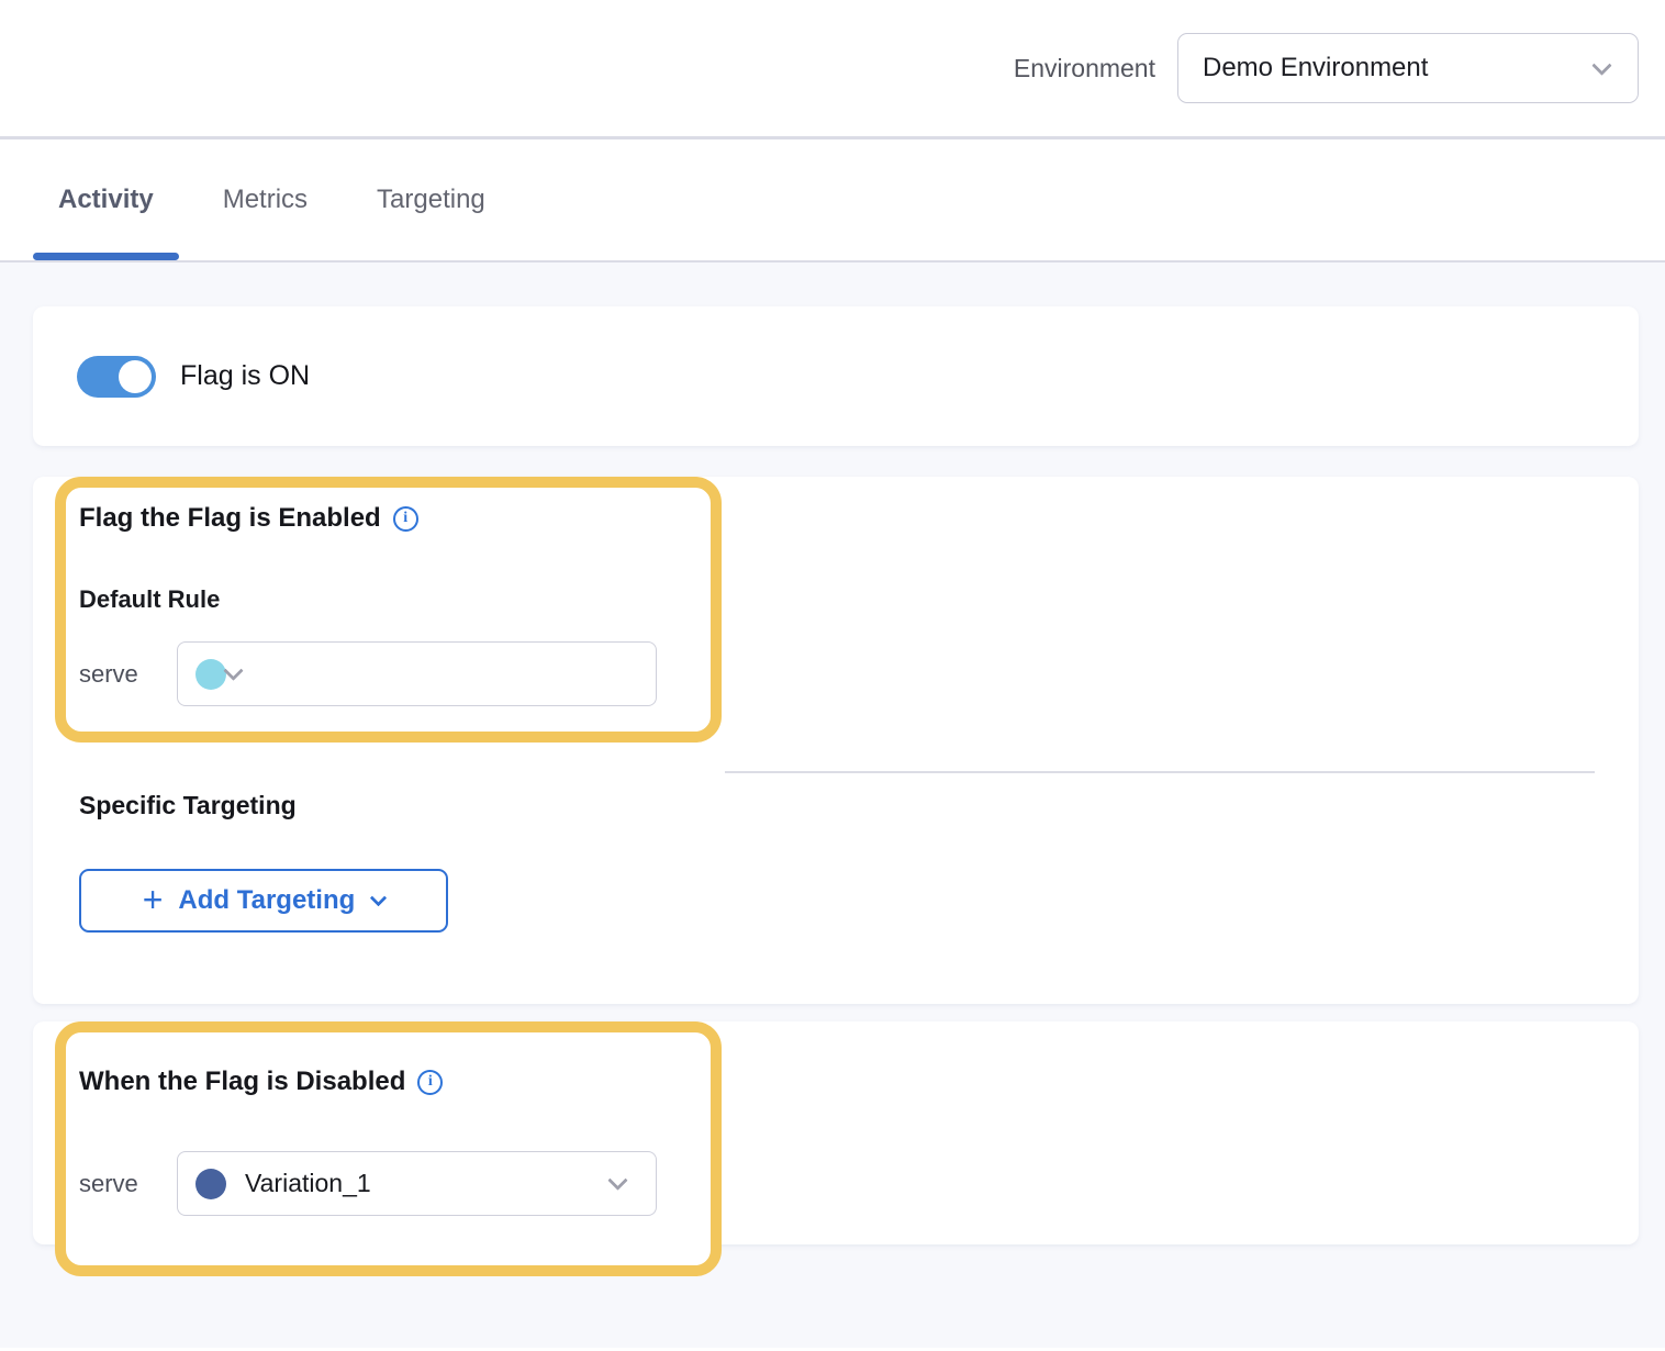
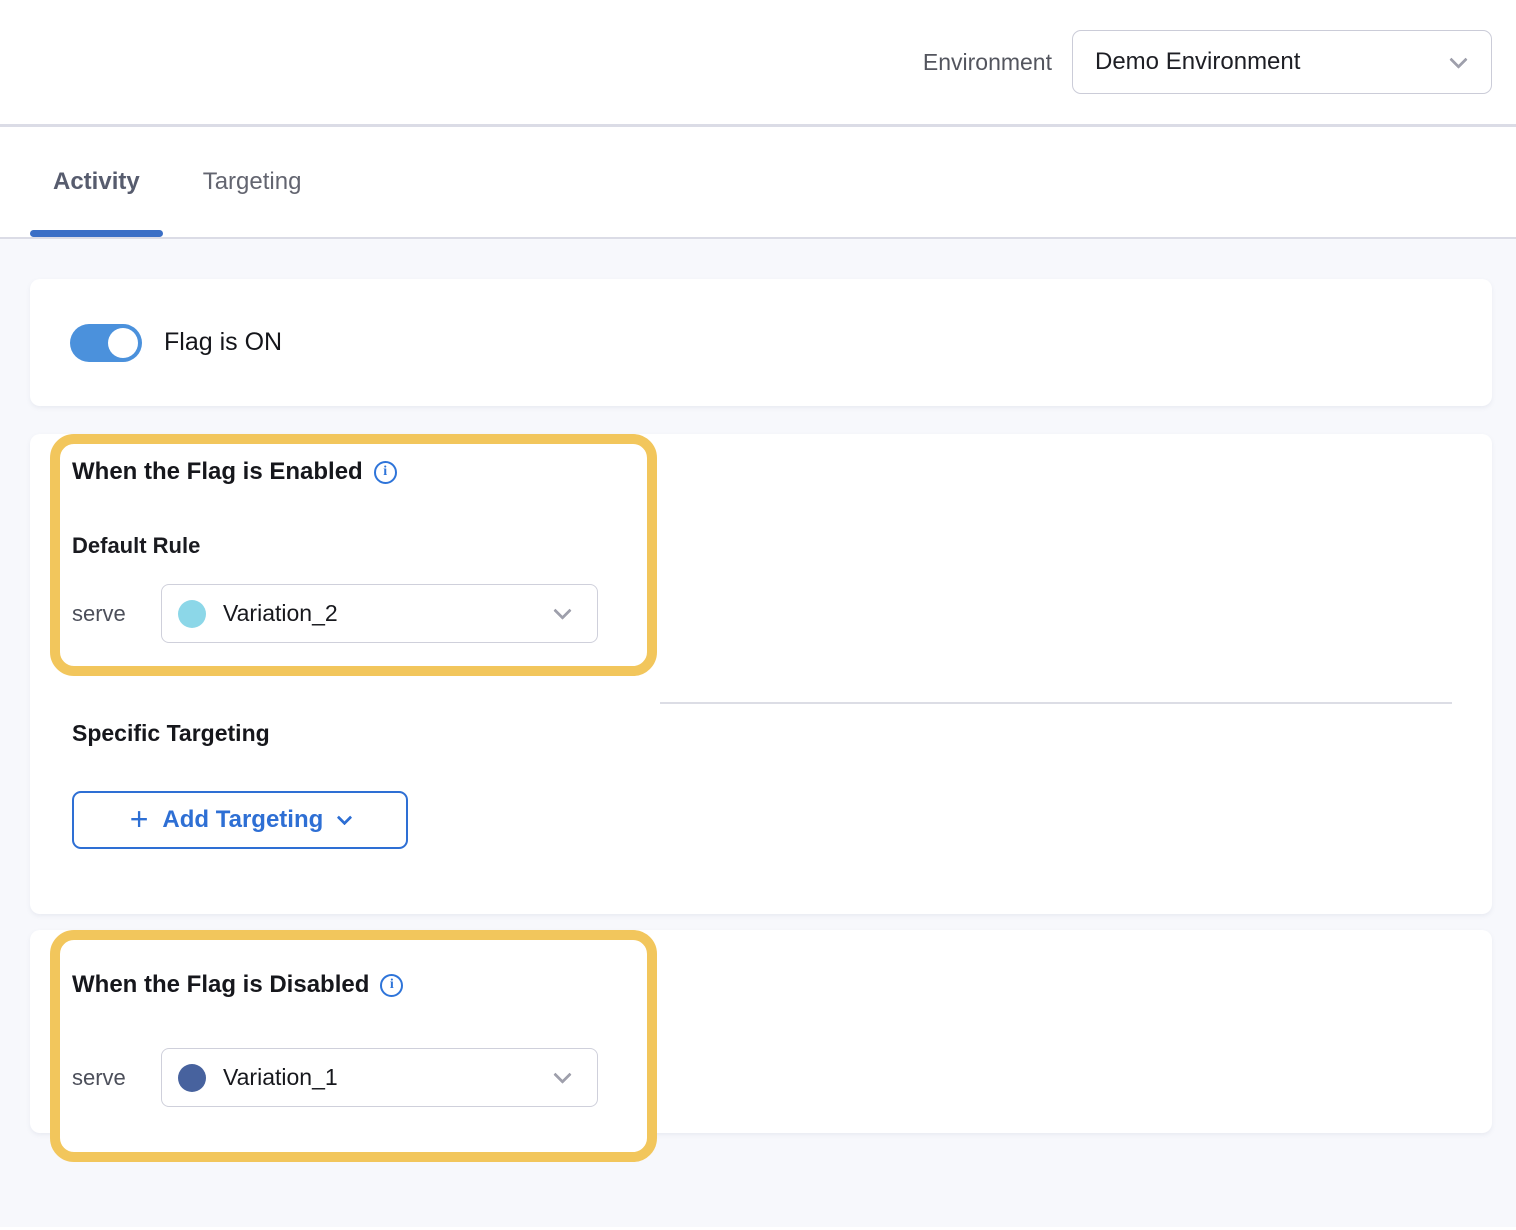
  Environment
  Demo Environment
  Activity
- Metrics
  Targeting
  Flag is ON
- Flag the Flag is Enabled
+ When the Flag is Enabled
  i
  Default Rule
  serve
+ Variation_2
  Specific Targeting
  +
  Add Targeting
  When the Flag is Disabled
  i
  serve
  Variation_1
